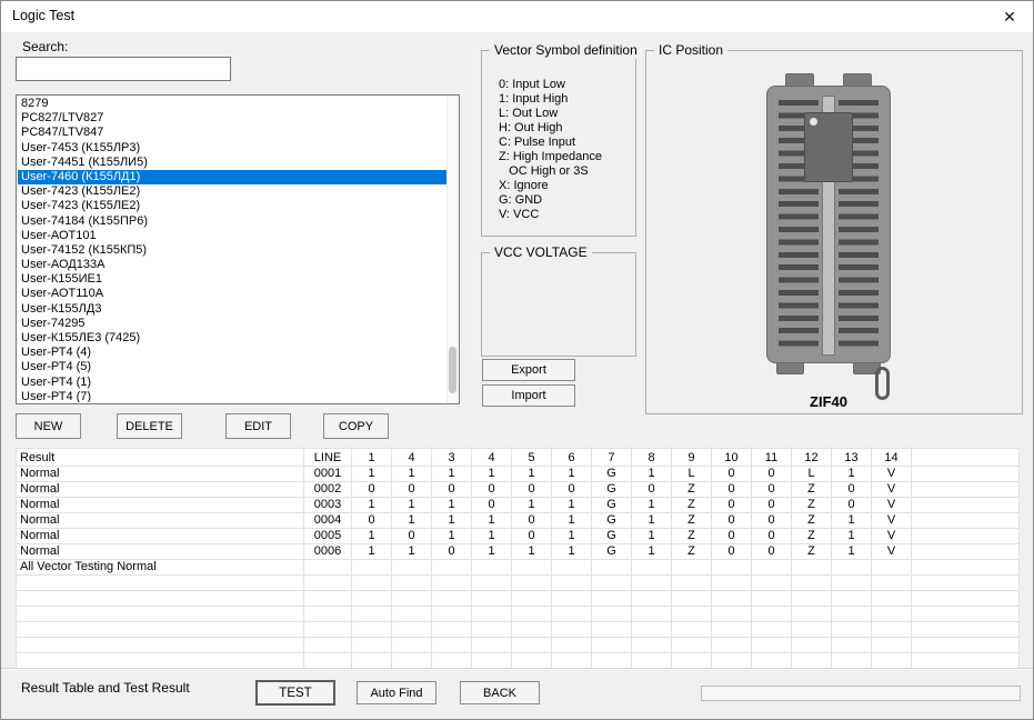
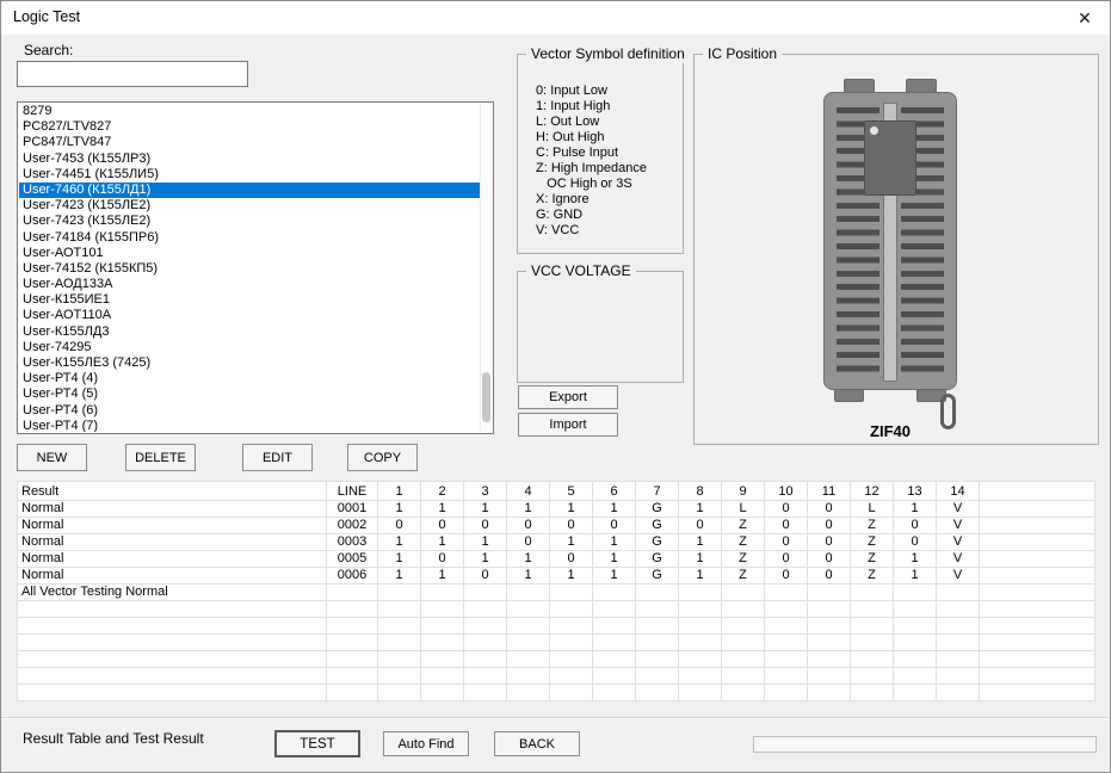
  Logic Test
  ✕
  Search:
  8279
  PC827/LTV827
  PC847/LTV847
  User-7453 (К155ЛР3)
  User-74451 (К155ЛИ5)
  User-7460 (К155ЛД1)
  User-7423 (К155ЛЕ2)
  User-7423 (К155ЛЕ2)
  User-74184 (К155ПР6)
  User-АОТ101
  User-74152 (К155КП5)
  User-АОД133А
  User-К155ИЕ1
  User-АОТ110А
  User-К155ЛД3
  User-74295
  User-К155ЛЕ3 (7425)
  User-РТ4 (4)
  User-РТ4 (5)
- User-РТ4 (1)
+ User-РТ4 (6)
  User-РТ4 (7)
  NEW
  DELETE
  EDIT
  COPY
  Vector Symbol definition
  0: Input Low
  1: Input High
  L: Out Low
  H: Out High
  C: Pulse Input
  Z: High Impedance
  OC High or 3S
  X: Ignore
  G: GND
  V: VCC
  VCC VOLTAGE
  Export
  Import
  IC Position
  ZIF40
- Result	LINE	1	4	3	4	5	6	7	8	9	10	11	12	13	14
+ Result	LINE	1	2	3	4	5	6	7	8	9	10	11	12	13	14
  Normal	0001	1	1	1	1	1	1	G	1	L	0	0	L	1	V
  Normal	0002	0	0	0	0	0	0	G	0	Z	0	0	Z	0	V
  Normal	0003	1	1	1	0	1	1	G	1	Z	0	0	Z	0	V
- Normal	0004	0	1	1	1	0	1	G	1	Z	0	0	Z	1	V
  Normal	0005	1	0	1	1	0	1	G	1	Z	0	0	Z	1	V
  Normal	0006	1	1	0	1	1	1	G	1	Z	0	0	Z	1	V
  All Vector Testing Normal
  Result Table and Test Result
  TEST
  Auto Find
  BACK
